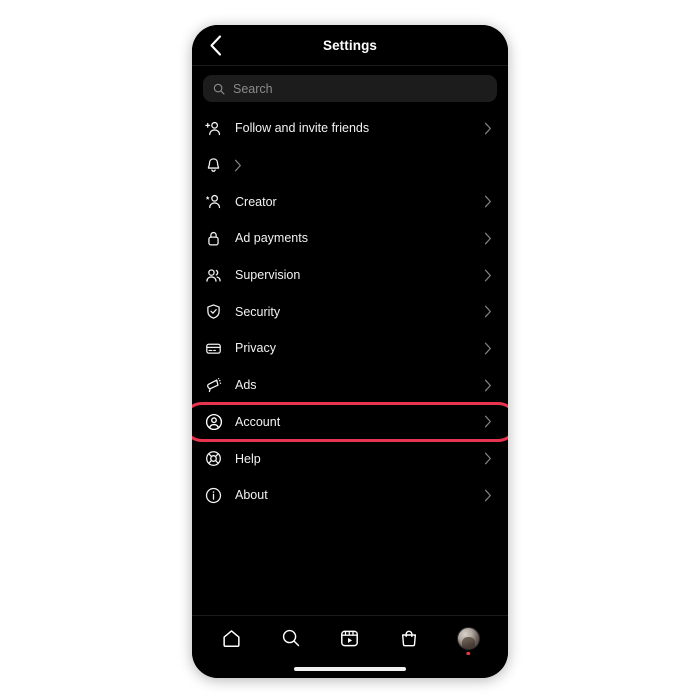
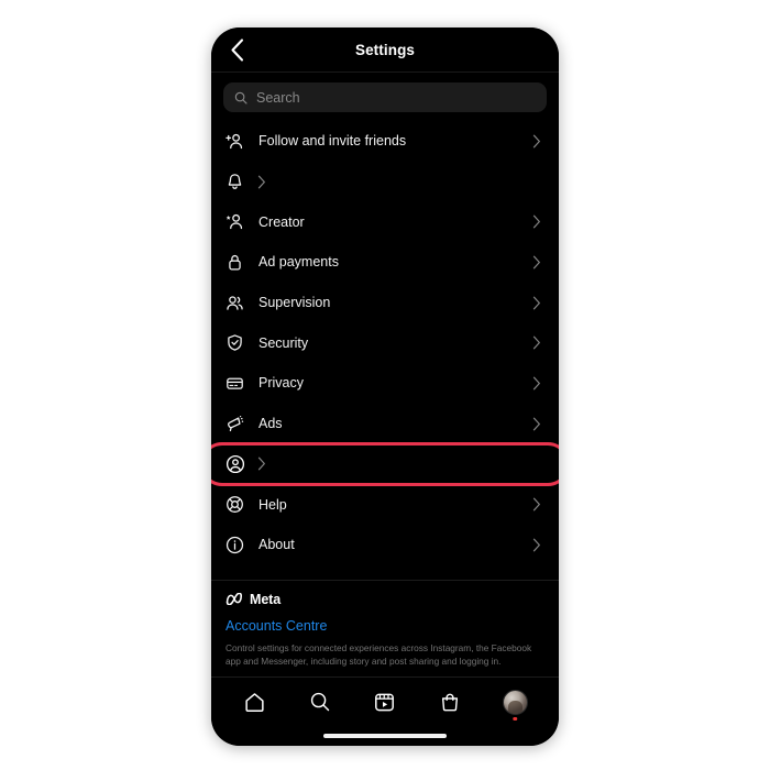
  Settings
  Search
  Follow and invite friends
  Creator
  Ad payments
  Supervision
  Security
  Privacy
  Ads
- Account
  Help
  About
+ Meta
+ Accounts Centre
+ Control settings for connected experiences across Instagram, the Facebook app and Messenger, including story and post sharing and logging in.
